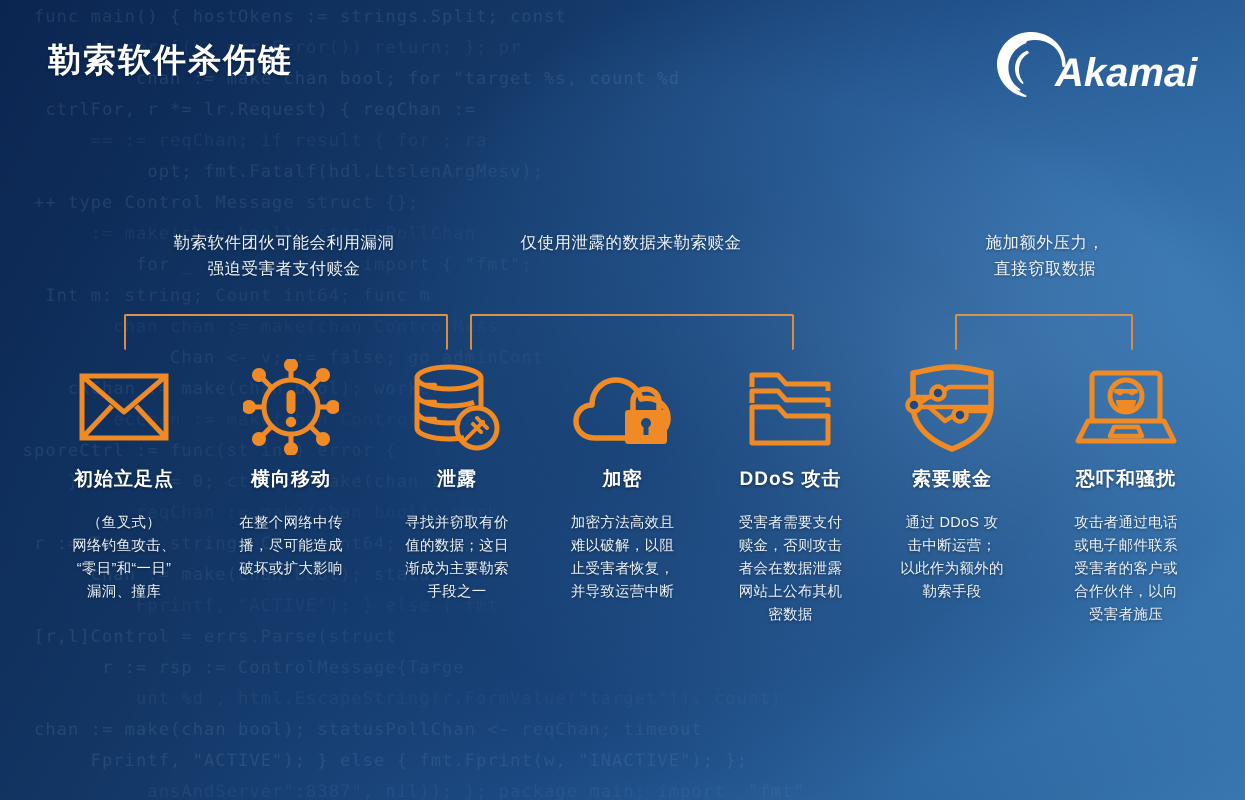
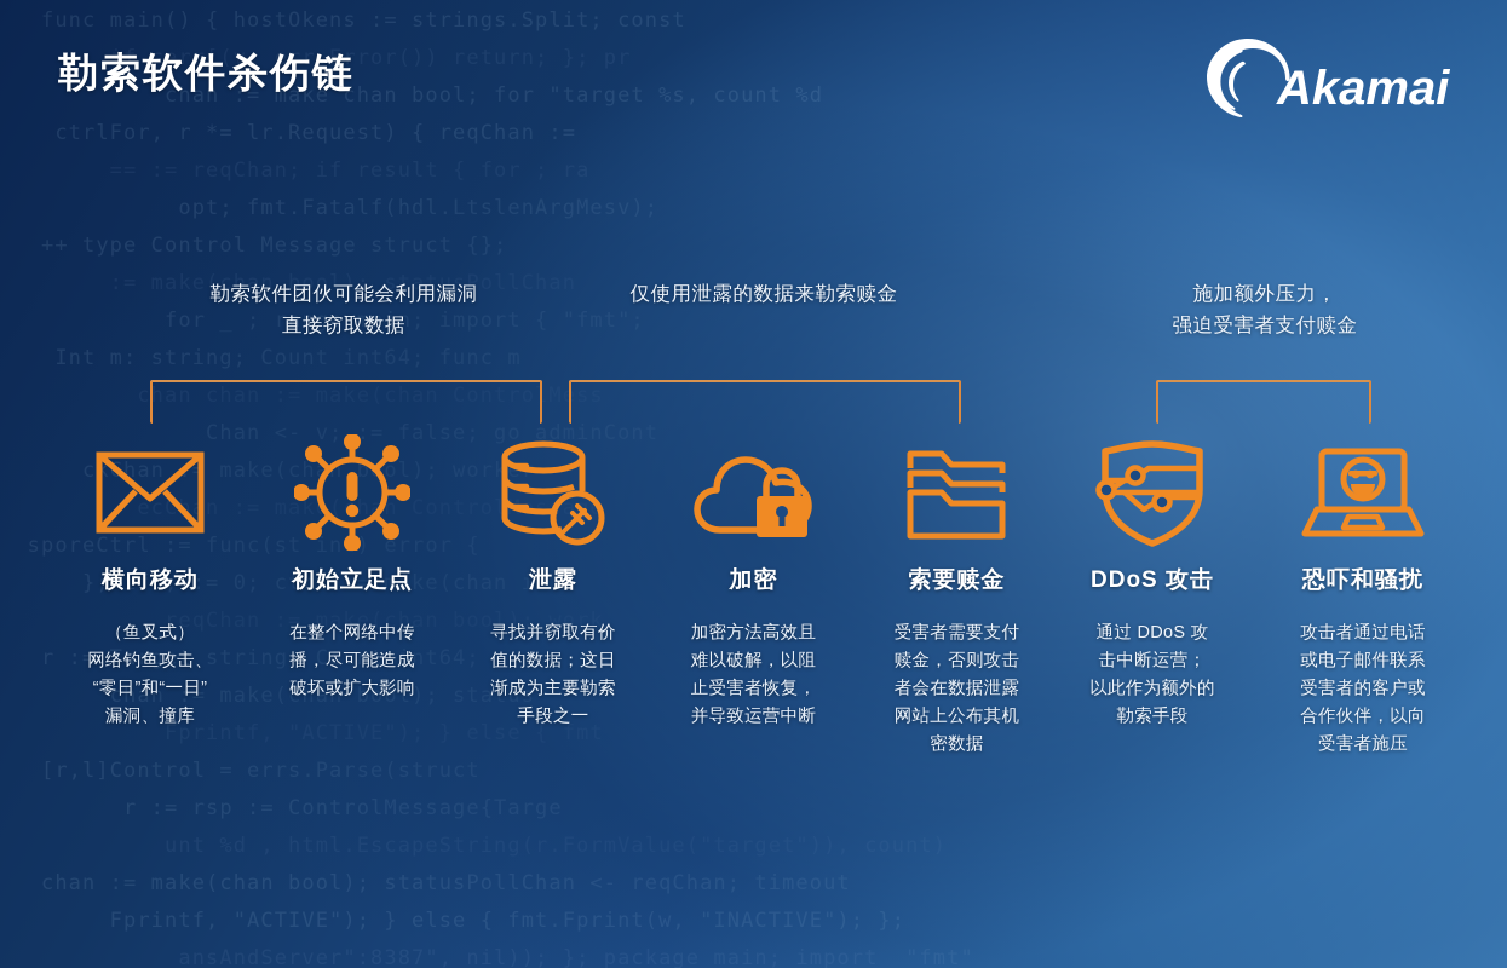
  勒索软件杀伤链
  Akamai
  勒索软件团伙可能会利用漏洞
- 强迫受害者支付赎金
+ 直接窃取数据
  仅使用泄露的数据来勒索赎金
  施加额外压力，
- 直接窃取数据
+ 强迫受害者支付赎金
- 初始立足点
+ 横向移动
  （鱼叉式）
  网络钓鱼攻击、
  “零日”和“一日”
  漏洞、撞库
- 横向移动
+ 初始立足点
  在整个网络中传
  播，尽可能造成
  破坏或扩大影响
  泄露
  寻找并窃取有价
  值的数据；这日
  渐成为主要勒索
  手段之一
  加密
  加密方法高效且
  难以破解，以阻
  止受害者恢复，
  并导致运营中断
- DDoS 攻击
+ 索要赎金
  受害者需要支付
  赎金，否则攻击
  者会在数据泄露
  网站上公布其机
  密数据
- 索要赎金
+ DDoS 攻击
  通过 DDoS 攻
  击中断运营；
  以此作为额外的
  勒索手段
  恐吓和骚扰
  攻击者通过电话
  或电子邮件联系
  受害者的客户或
  合作伙伴，以向
  受害者施压
